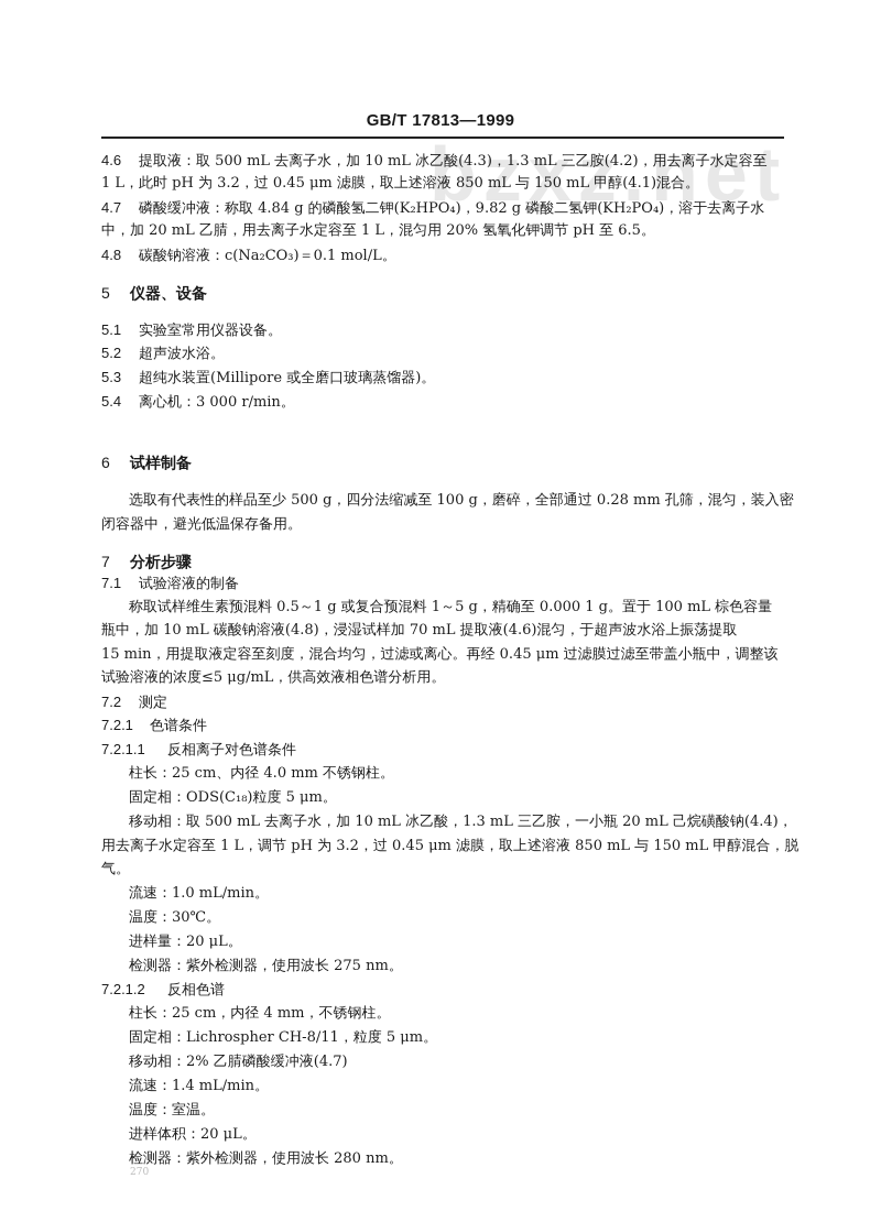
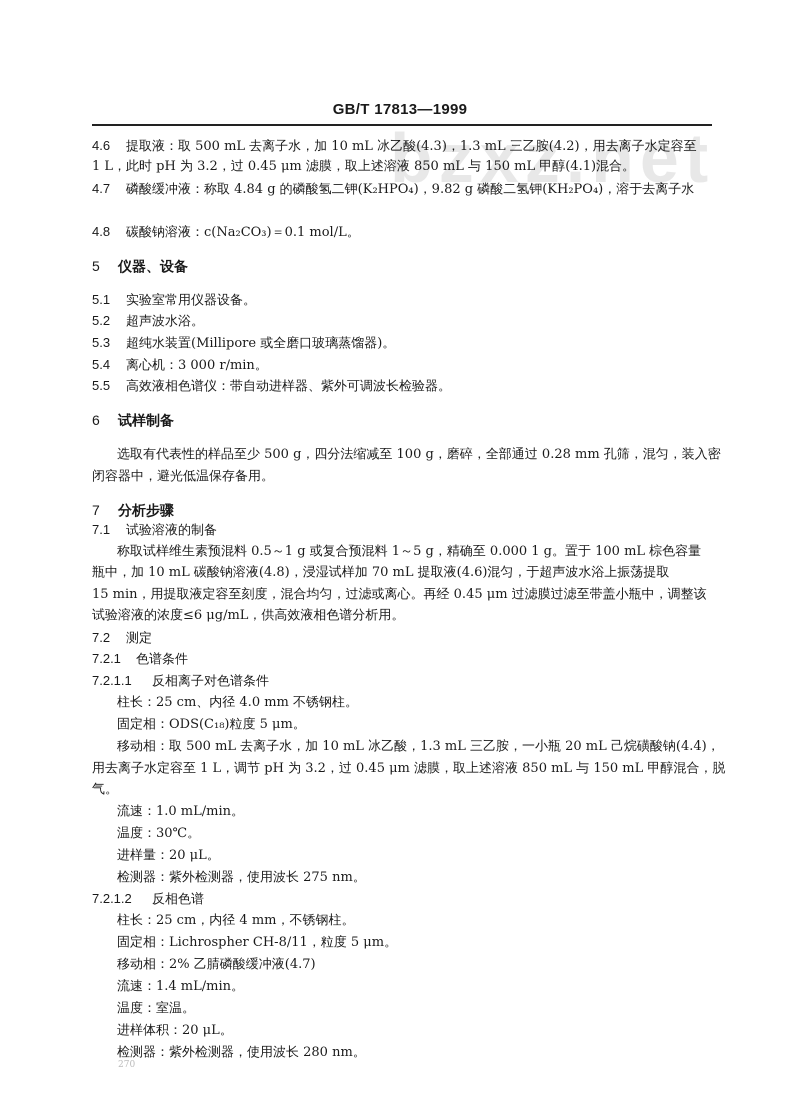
  bzxz.net
  GB/T 17813—1999
  4.6 提取液：取 500 mL 去离子水，加 10 mL 冰乙酸(4.3)，1.3 mL 三乙胺(4.2)，用去离子水定容至
  1 L，此时 pH 为 3.2，过 0.45 μm 滤膜，取上述溶液 850 mL 与 150 mL 甲醇(4.1)混合。
  4.7 磷酸缓冲液：称取 4.84 g 的磷酸氢二钾(K₂HPO₄)，9.82 g 磷酸二氢钾(KH₂PO₄)，溶于去离子水
- 中，加 20 mL 乙腈，用去离子水定容至 1 L，混匀用 20% 氢氧化钾调节 pH 至 6.5。
  4.8 碳酸钠溶液：c(Na₂CO₃)＝0.1 mol/L。
  5 仪器、设备
  5.1 实验室常用仪器设备。
  5.2 超声波水浴。
  5.3 超纯水装置(Millipore 或全磨口玻璃蒸馏器)。
  5.4 离心机：3 000 r/min。
+ 5.5 高效液相色谱仪：带自动进样器、紫外可调波长检验器。
  6 试样制备
  选取有代表性的样品至少 500 g，四分法缩减至 100 g，磨碎，全部通过 0.28 mm 孔筛，混匀，装入密
  闭容器中，避光低温保存备用。
  7 分析步骤
  7.1 试验溶液的制备
  称取试样维生素预混料 0.5～1 g 或复合预混料 1～5 g，精确至 0.000 1 g。置于 100 mL 棕色容量
  瓶中，加 10 mL 碳酸钠溶液(4.8)，浸湿试样加 70 mL 提取液(4.6)混匀，于超声波水浴上振荡提取
  15 min，用提取液定容至刻度，混合均匀，过滤或离心。再经 0.45 μm 过滤膜过滤至带盖小瓶中，调整该
- 试验溶液的浓度≤5 μg/mL，供高效液相色谱分析用。
+ 试验溶液的浓度≤6 μg/mL，供高效液相色谱分析用。
  7.2 测定
  7.2.1 色谱条件
  7.2.1.1 反相离子对色谱条件
  柱长：25 cm、内径 4.0 mm 不锈钢柱。
  固定相：ODS(C₁₈)粒度 5 μm。
  移动相：取 500 mL 去离子水，加 10 mL 冰乙酸，1.3 mL 三乙胺，一小瓶 20 mL 己烷磺酸钠(4.4)，
  用去离子水定容至 1 L，调节 pH 为 3.2，过 0.45 μm 滤膜，取上述溶液 850 mL 与 150 mL 甲醇混合，脱
  气。
  流速：1.0 mL/min。
  温度：30℃。
  进样量：20 μL。
  检测器：紫外检测器，使用波长 275 nm。
  7.2.1.2 反相色谱
  柱长：25 cm，内径 4 mm，不锈钢柱。
  固定相：Lichrospher CH-8/11，粒度 5 μm。
  移动相：2% 乙腈磷酸缓冲液(4.7)
  流速：1.4 mL/min。
  温度：室温。
  进样体积：20 μL。
  检测器：紫外检测器，使用波长 280 nm。
  270
